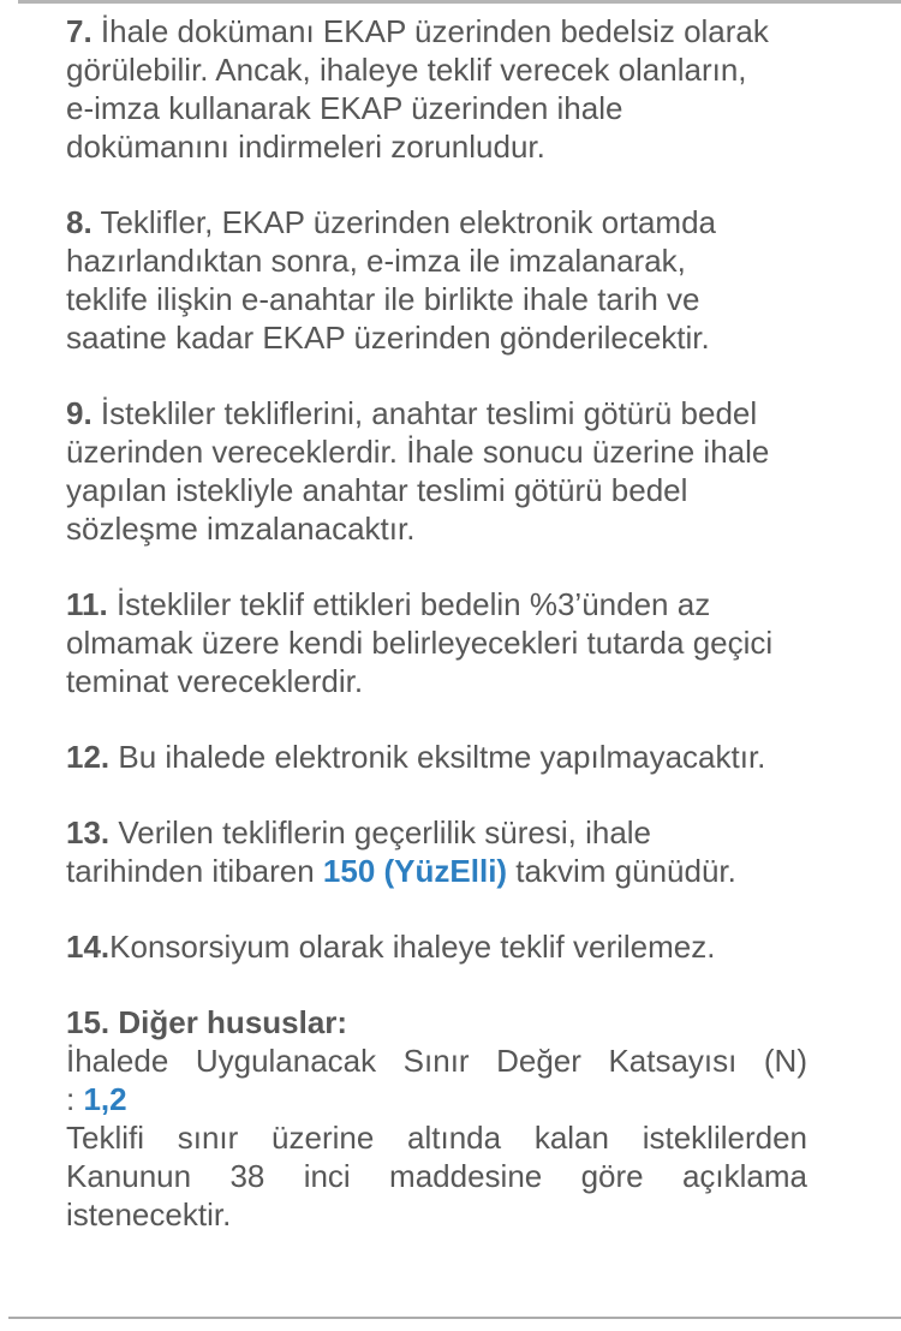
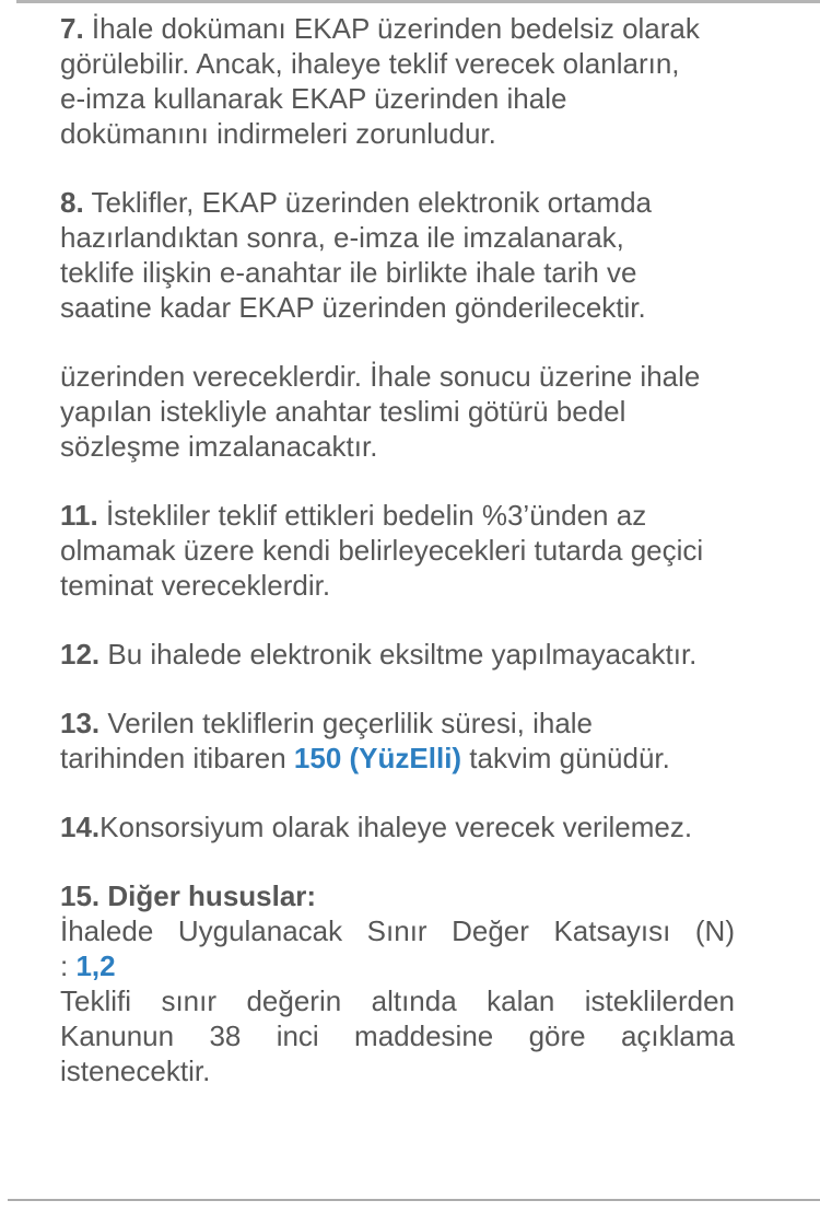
  7. İhale dokümanı EKAP üzerinden bedelsiz olarak
  görülebilir. Ancak, ihaleye teklif verecek olanların,
  e-imza kullanarak EKAP üzerinden ihale
  dokümanını indirmeleri zorunludur.
  8. Teklifler, EKAP üzerinden elektronik ortamda
  hazırlandıktan sonra, e-imza ile imzalanarak,
  teklife ilişkin e-anahtar ile birlikte ihale tarih ve
  saatine kadar EKAP üzerinden gönderilecektir.
- 9. İstekliler tekliflerini, anahtar teslimi götürü bedel
  üzerinden vereceklerdir. İhale sonucu üzerine ihale
  yapılan istekliyle anahtar teslimi götürü bedel
  sözleşme imzalanacaktır.
  11. İstekliler teklif ettikleri bedelin %3’ünden az
  olmamak üzere kendi belirleyecekleri tutarda geçici
  teminat vereceklerdir.
  12. Bu ihalede elektronik eksiltme yapılmayacaktır.
  13. Verilen tekliflerin geçerlilik süresi, ihale
  tarihinden itibaren 150 (YüzElli) takvim günüdür.
- 14.Konsorsiyum olarak ihaleye teklif verilemez.
+ 14.Konsorsiyum olarak ihaleye verecek verilemez.
  15. Diğer hususlar:
  İhalede Uygulanacak Sınır Değer Katsayısı (N)
  : 1,2
- Teklifi sınır üzerine altında kalan isteklilerden
+ Teklifi sınır değerin altında kalan isteklilerden
  Kanunun 38 inci maddesine göre açıklama
  istenecektir.
